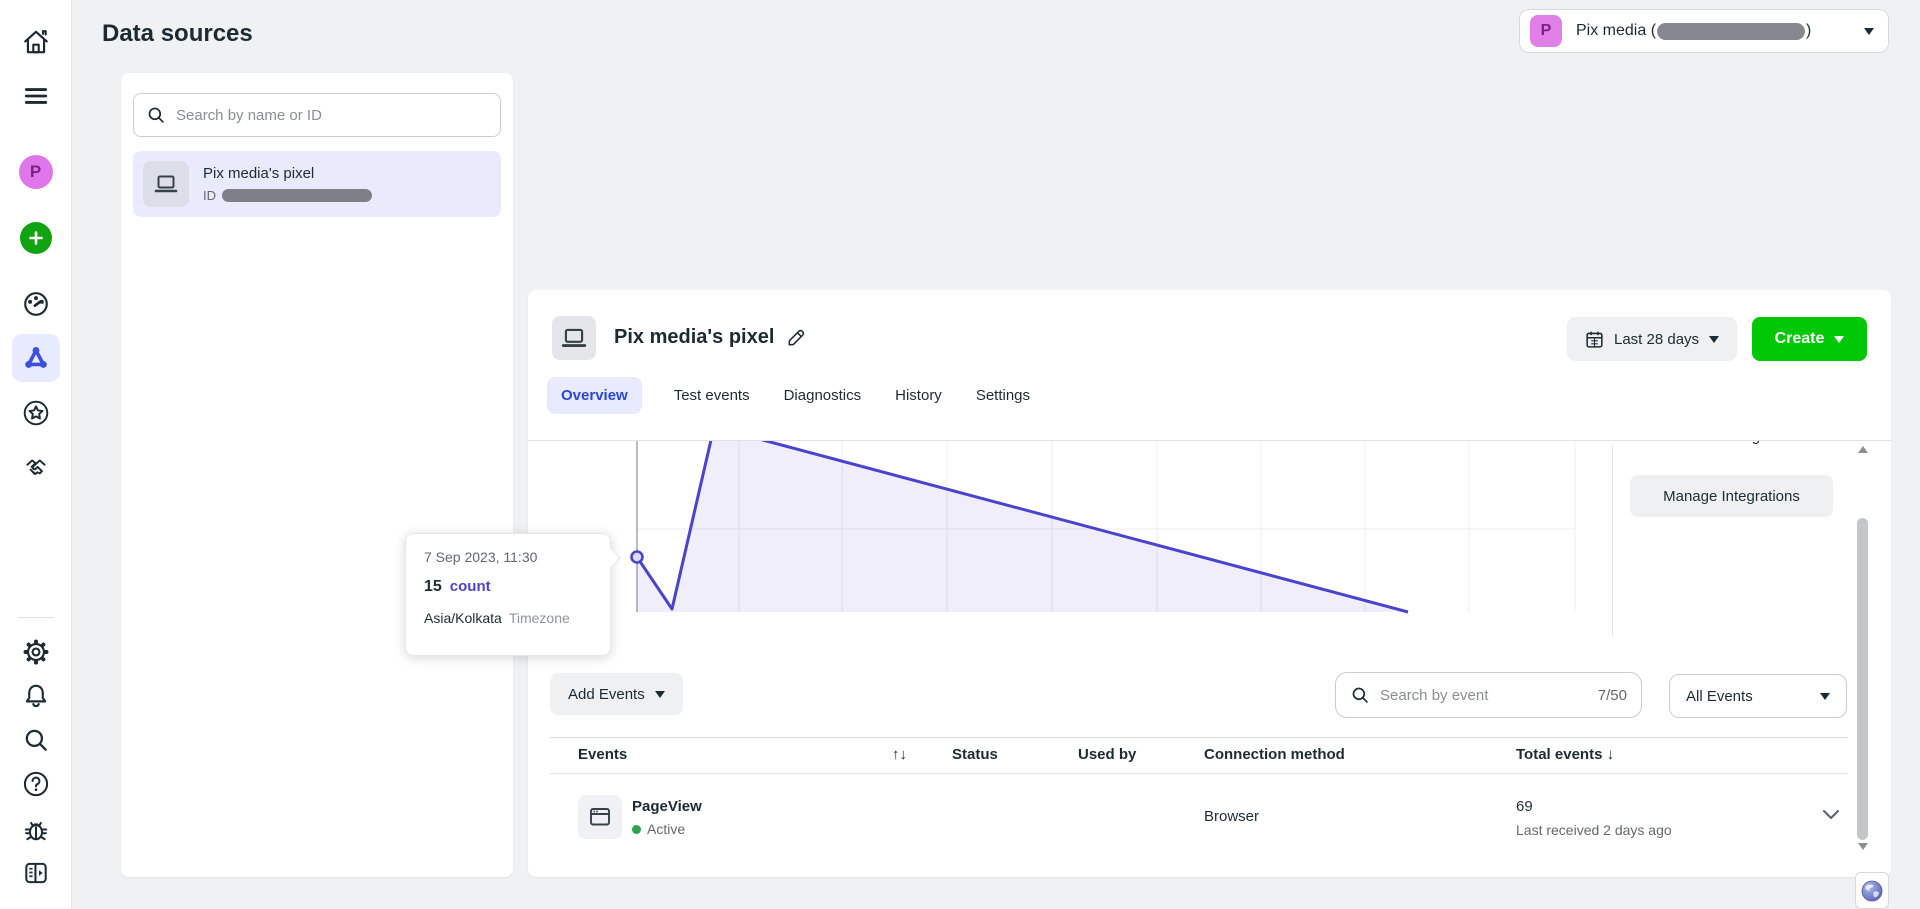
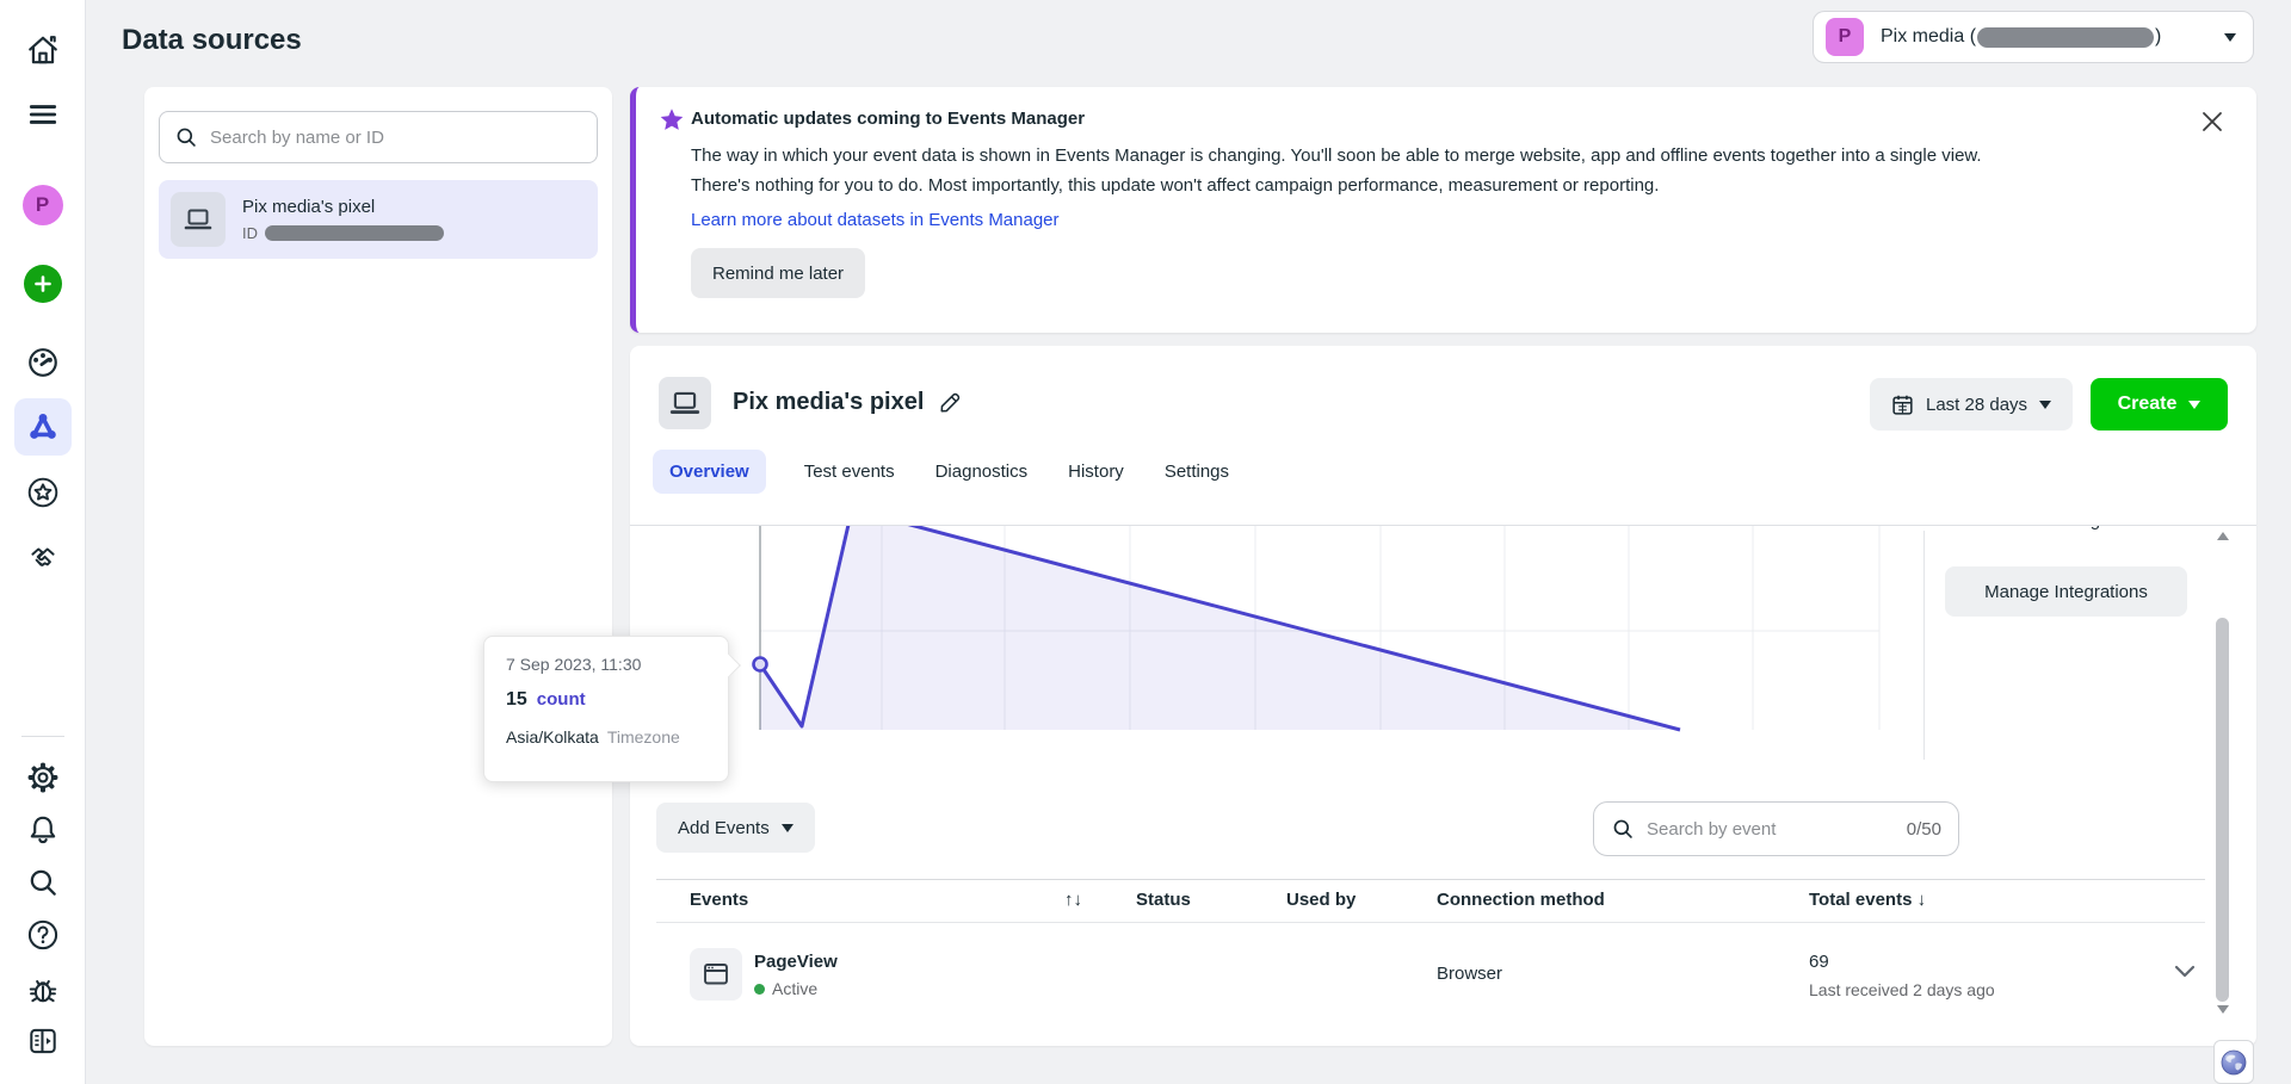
  P
  Data sources
  P
  Pix media (
  )
  Search by name or ID
  Pix media's pixel
  ID
+ Automatic updates coming to Events Manager
+ The way in which your event data is shown in Events Manager is changing. You'll soon be able to merge website, app and offline events together into a single view.
+ There's nothing for you to do. Most importantly, this update won't affect campaign performance, measurement or reporting.
+ Learn more about datasets in Events Manager
+ Remind me later
  Pix media's pixel
  Last 28 days
  Create
  Overview
  Test events
  Diagnostics
  History
  Settings
  Manage Integrations
  Add Events
  Search by event
- 7/50
+ 0/50
- All Events
  Events
  ↑↓
  Status
  Used by
  Connection method
  Total events ↓
  PageView
  Active
  Browser
  69
  Last received 2 days ago
  7 Sep 2023, 11:30
  15
  count
  Asia/Kolkata
  Timezone
